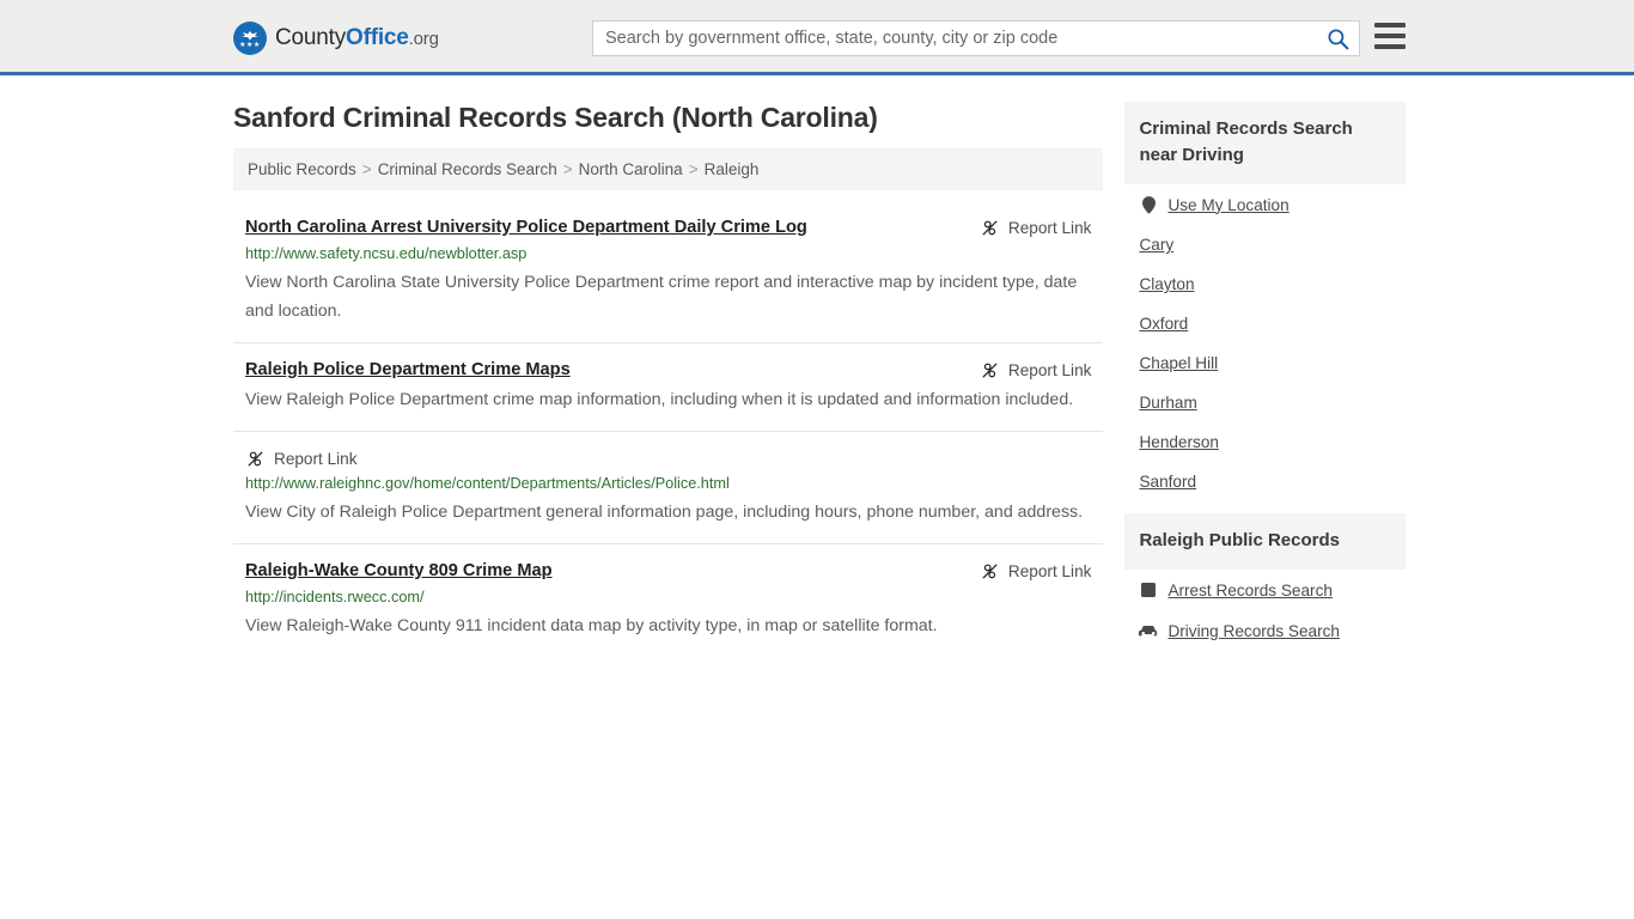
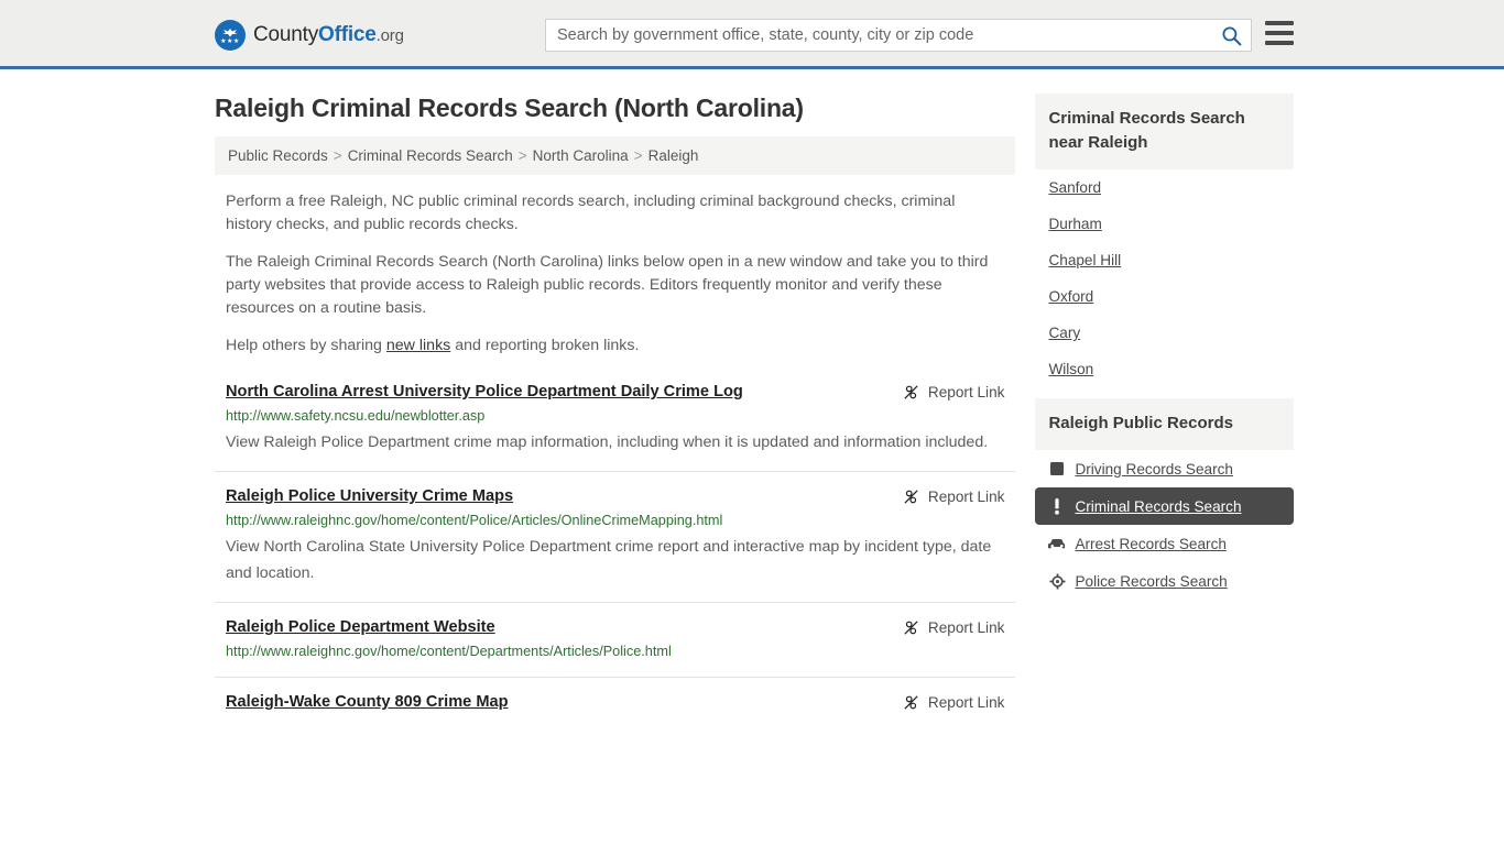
  CountyOffice.org
  Search by government office, state, county, city or zip code
- Sanford Criminal Records Search (North Carolina)
+ Raleigh Criminal Records Search (North Carolina)
  Public Records > Criminal Records Search > North Carolina > Raleigh
+ Perform a free Raleigh, NC public criminal records search, including criminal background checks, criminal history checks, and public records checks.
+ The Raleigh Criminal Records Search (North Carolina) links below open in a new window and take you to third party websites that provide access to Raleigh public records. Editors frequently monitor and verify these resources on a routine basis.
+ Help others by sharing new links and reporting broken links.
  North Carolina Arrest University Police Department Daily Crime Log
  Report Link
  http://www.safety.ncsu.edu/newblotter.asp
- View North Carolina State University Police Department crime report and interactive map by incident type, date and location.
+ View Raleigh Police Department crime map information, including when it is updated and information included.
- Raleigh Police Department Crime Maps
+ Raleigh Police University Crime Maps
  Report Link
+ http://www.raleighnc.gov/home/content/Police/Articles/OnlineCrimeMapping.html
- View Raleigh Police Department crime map information, including when it is updated and information included.
+ View North Carolina State University Police Department crime report and interactive map by incident type, date and location.
+ Raleigh Police Department Website
  Report Link
  http://www.raleighnc.gov/home/content/Departments/Articles/Police.html
- View City of Raleigh Police Department general information page, including hours, phone number, and address.
  Raleigh-Wake County 809 Crime Map
  Report Link
- http://incidents.rwecc.com/
- View Raleigh-Wake County 911 incident data map by activity type, in map or satellite format.
- Criminal Records Search near Driving
+ Criminal Records Search near Raleigh
- Use My Location
- Cary
+ Sanford
- Clayton
- Oxford
+ Durham
  Chapel Hill
- Durham
+ Oxford
- Henderson
- Sanford
+ Cary
+ Wilson
  Raleigh Public Records
- Arrest Records Search
+ Driving Records Search
+ Criminal Records Search
- Driving Records Search
+ Arrest Records Search
+ Police Records Search
